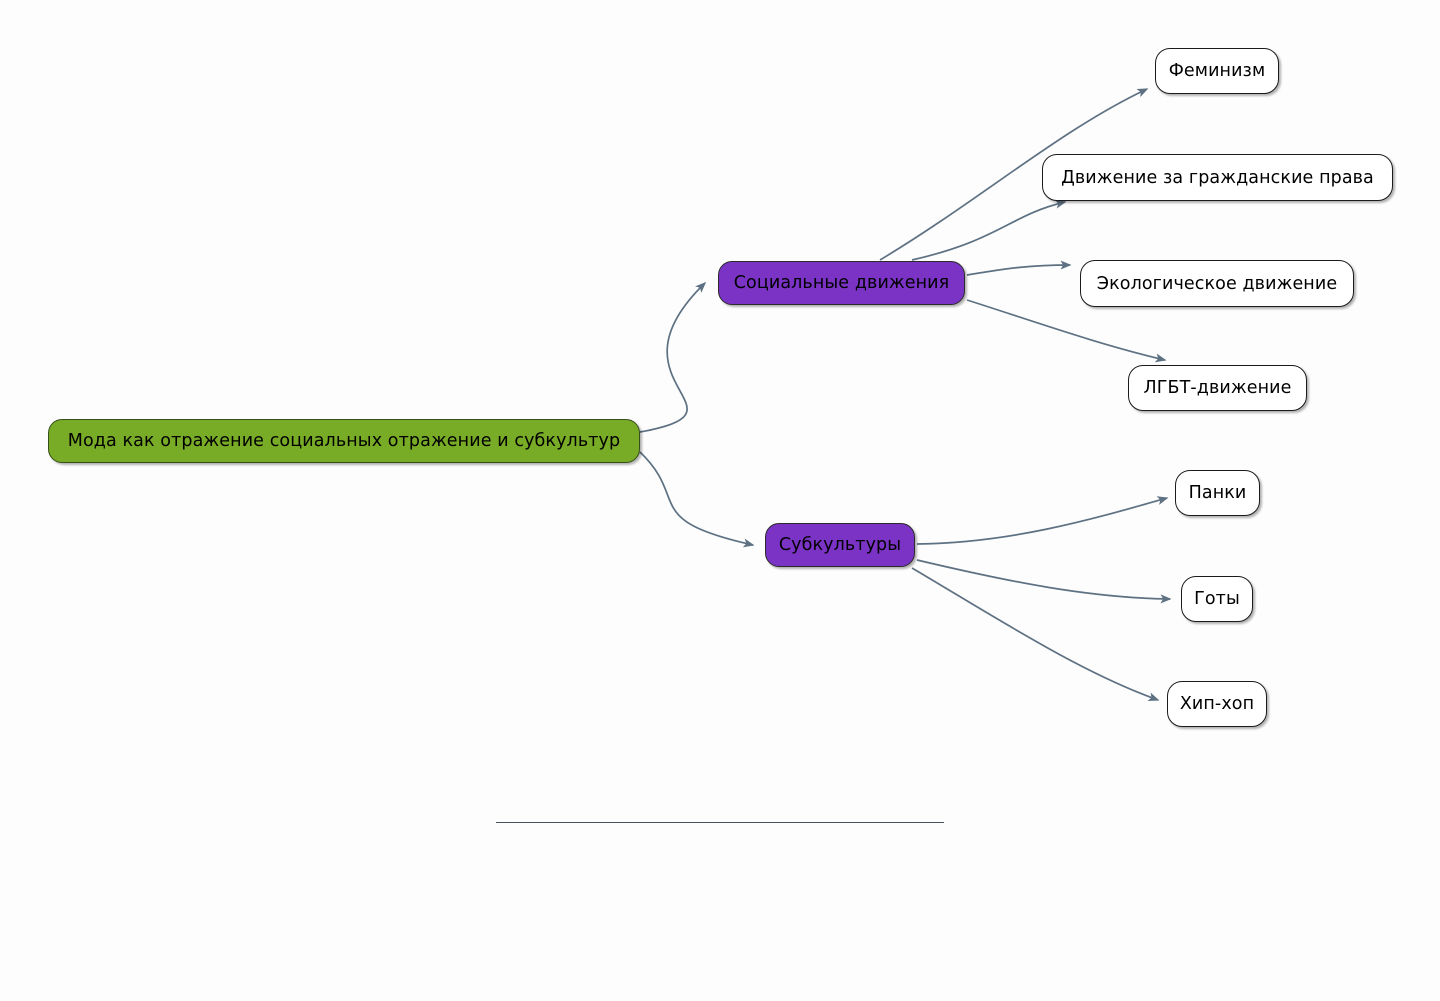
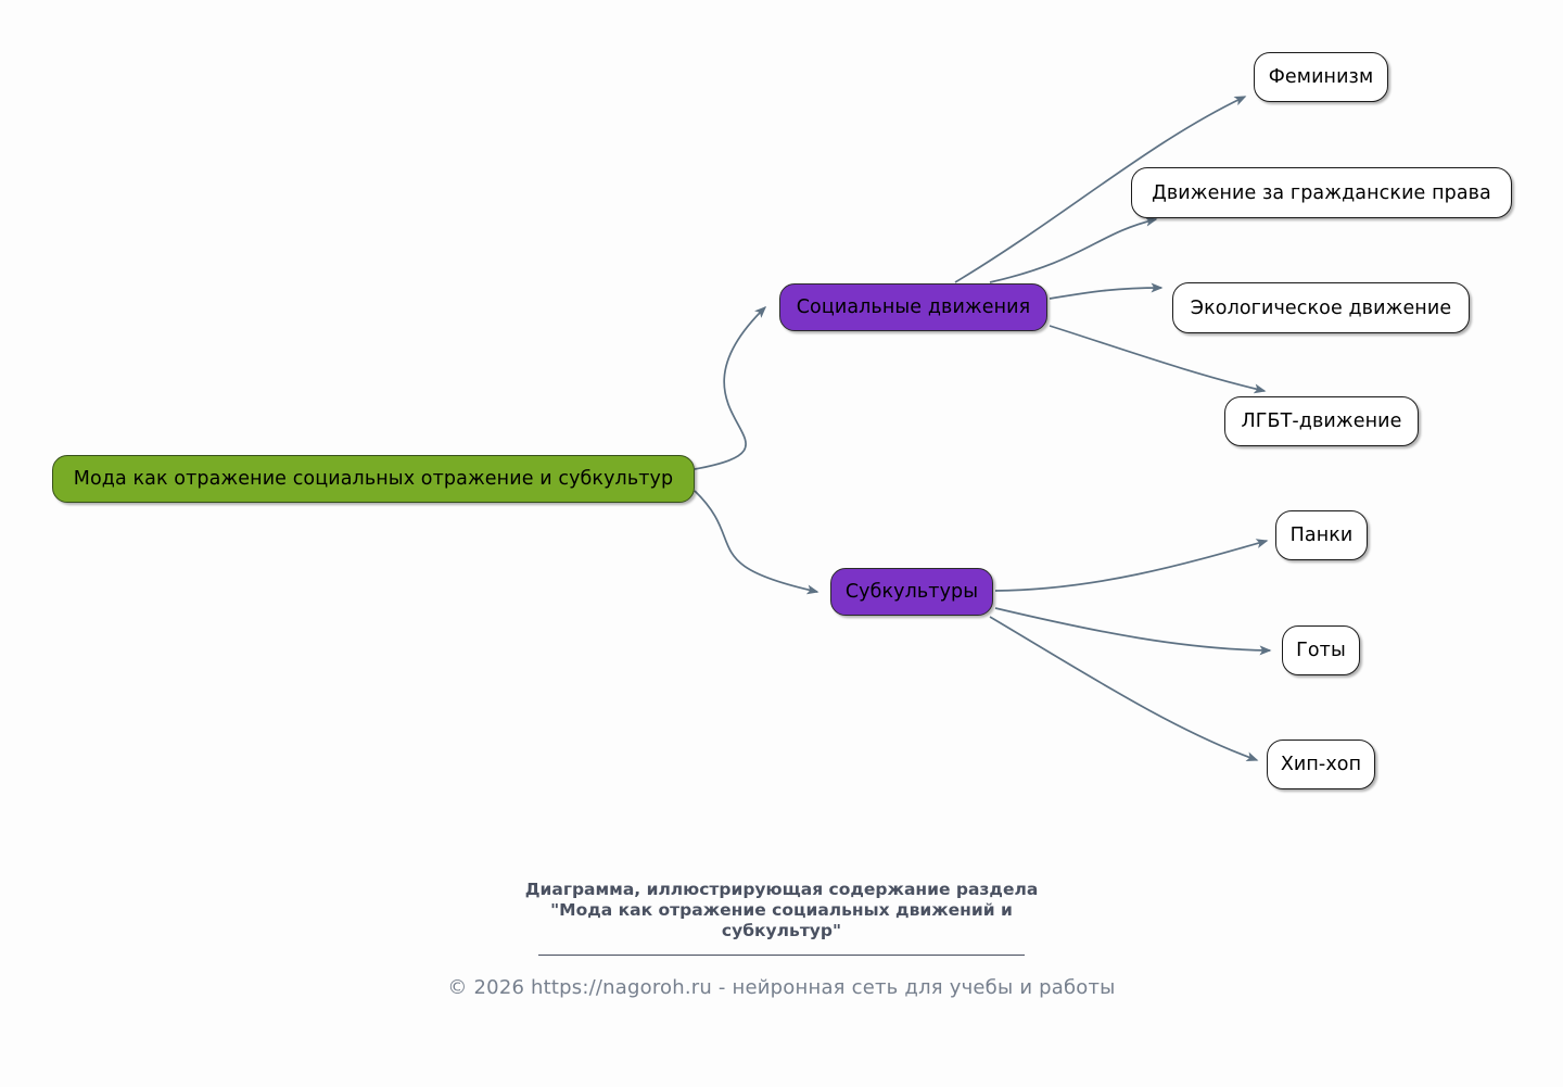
  Мода как отражение социальных отражение и субкультур
  Социальные движения
  Феминизм
  Движение за гражданские права
  Экологическое движение
  ЛГБТ-движение
  Субкультуры
  Панки
  Готы
  Хип-хоп
+ Диаграмма, иллюстрирующая содержание раздела
+ "Мода как отражение социальных движений и
+ субкультур"
+ © 2026 https://nagoroh.ru - нейронная сеть для учебы и работы
